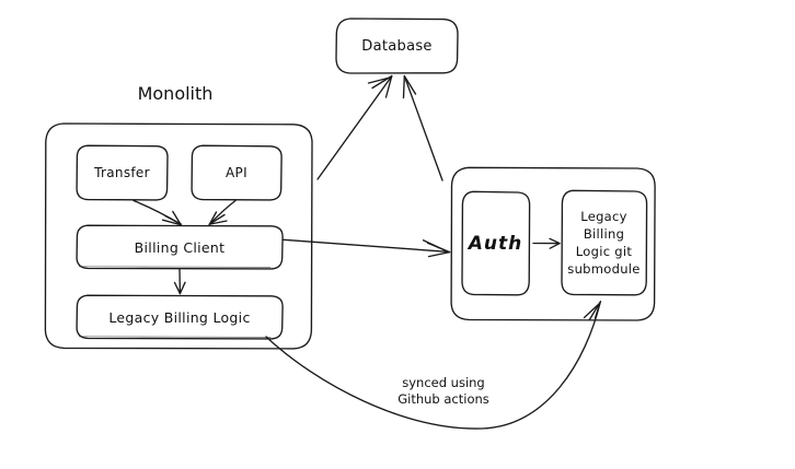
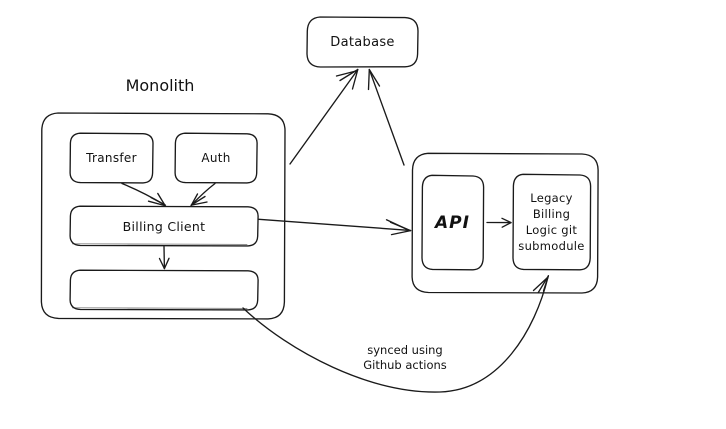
  Database
  Transfer
- API
+ Auth
  Billing Client
- Legacy Billing Logic
- Auth
+ API
  Legacy
  Billing
  Logic git
  submodule
  Monolith
  synced using
  Github actions
